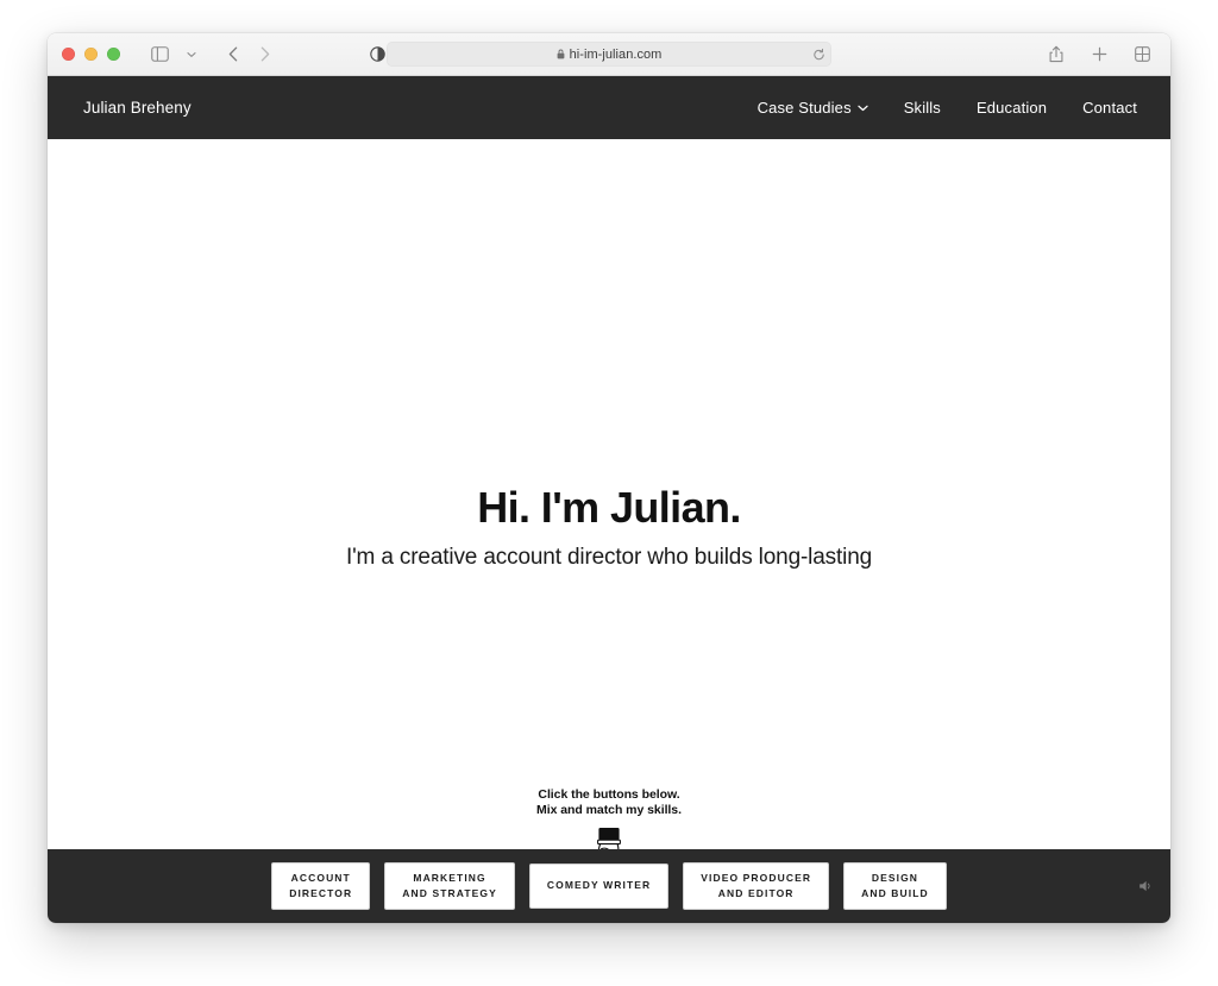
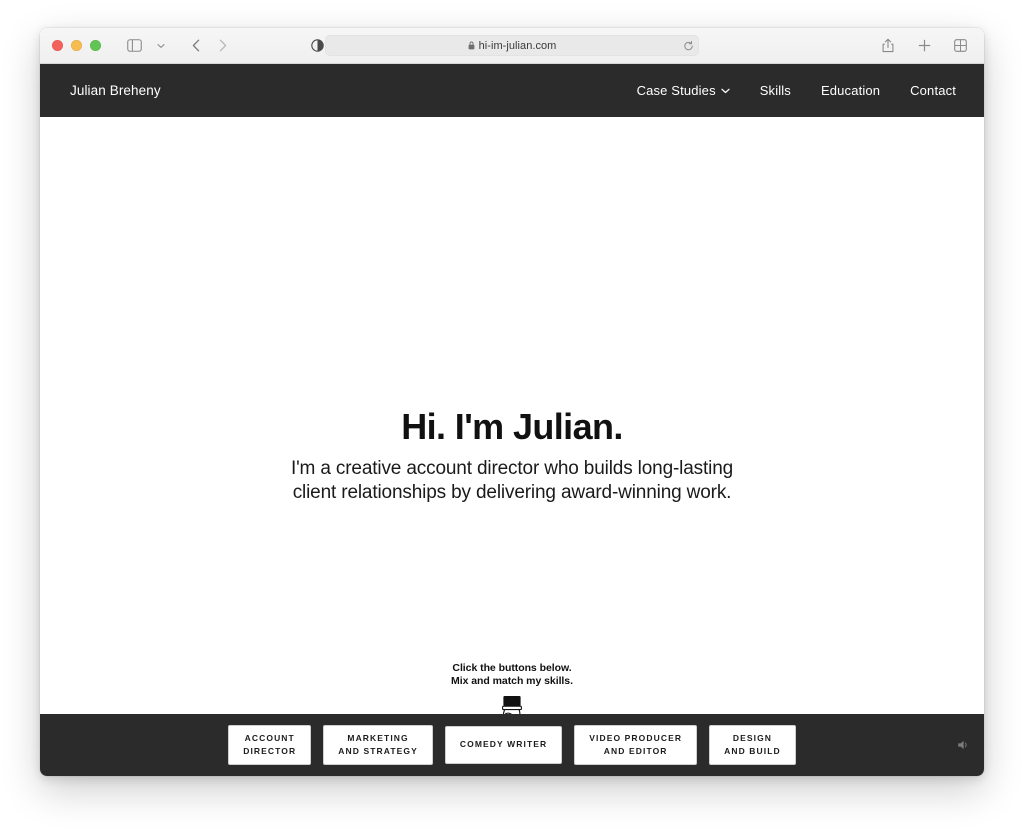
  hi-im-julian.com
  Julian Breheny
  Case Studies
  Skills
  Education
  Contact
  Hi. I'm Julian.
  I'm a creative account director who builds long-lasting
+ client relationships by delivering award-winning work.
  Click the buttons below.
  Mix and match my skills.
  ACCOUNT
  DIRECTOR
  MARKETING
  AND STRATEGY
  COMEDY WRITER
  VIDEO PRODUCER
  AND EDITOR
  DESIGN
  AND BUILD
